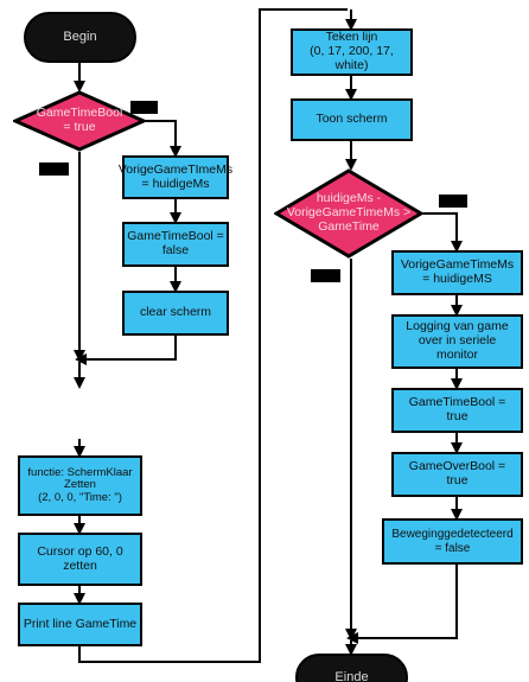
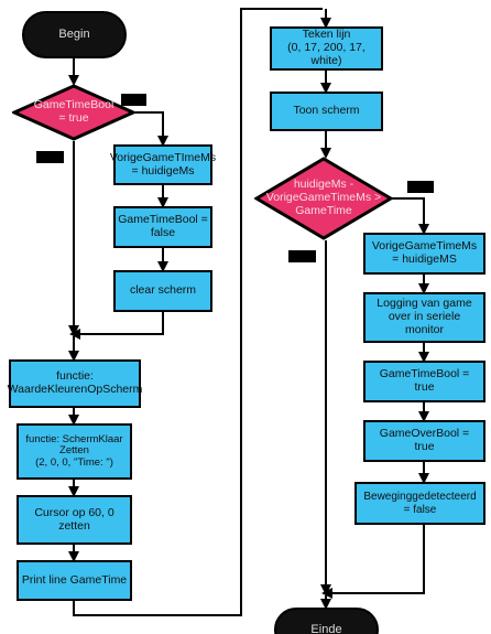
  Begin
  GameTimeBool
  = true
  VorigeGameTImeMs
  = huidigeMs
  GameTimeBool =
  false
  clear scherm
+ functie:
+ WaardeKleurenOpScherm
  functie: SchermKlaar
  Zetten
  (2, 0, 0, "Time: ")
  Cursor op 60, 0
  zetten
  Print line GameTime
  Teken lijn
  (0, 17, 200, 17, white)
  Toon scherm
  huidigeMs -
  VorigeGameTimeMs >
  GameTime
  VorigeGameTimeMs
  = huidigeMS
  Logging van game
  over in seriele
  monitor
  GameTimeBool =
  true
  GameOverBool =
  true
  Beweginggedetecteerd
  = false
  Einde
